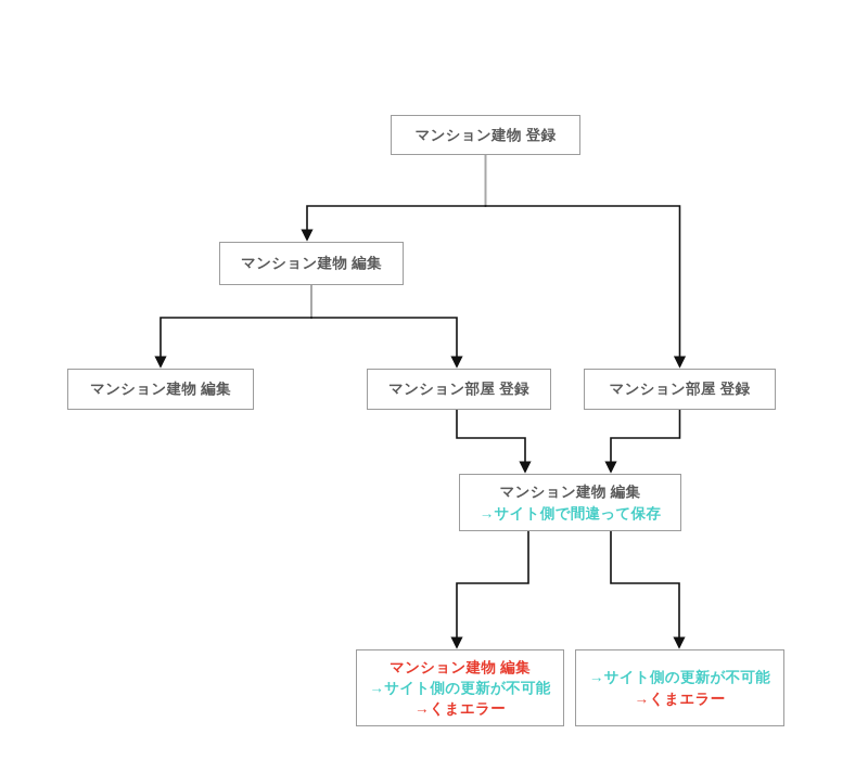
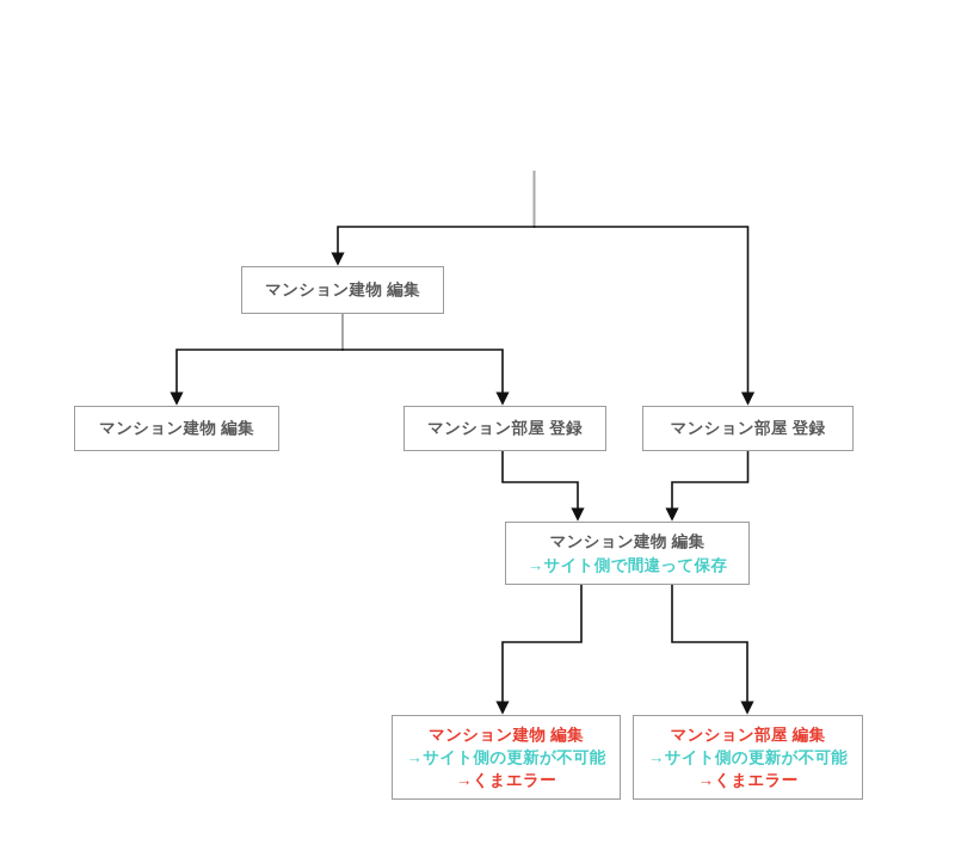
- マンション建物 登録
  マンション建物 編集
  マンション建物 編集
  マンション部屋 登録
  マンション部屋 登録
  マンション建物 編集
  →サイト側で間違って保存
  マンション建物 編集
  →サイト側の更新が不可能
  →くまエラー
+ マンション部屋 編集
  →サイト側の更新が不可能
  →くまエラー
